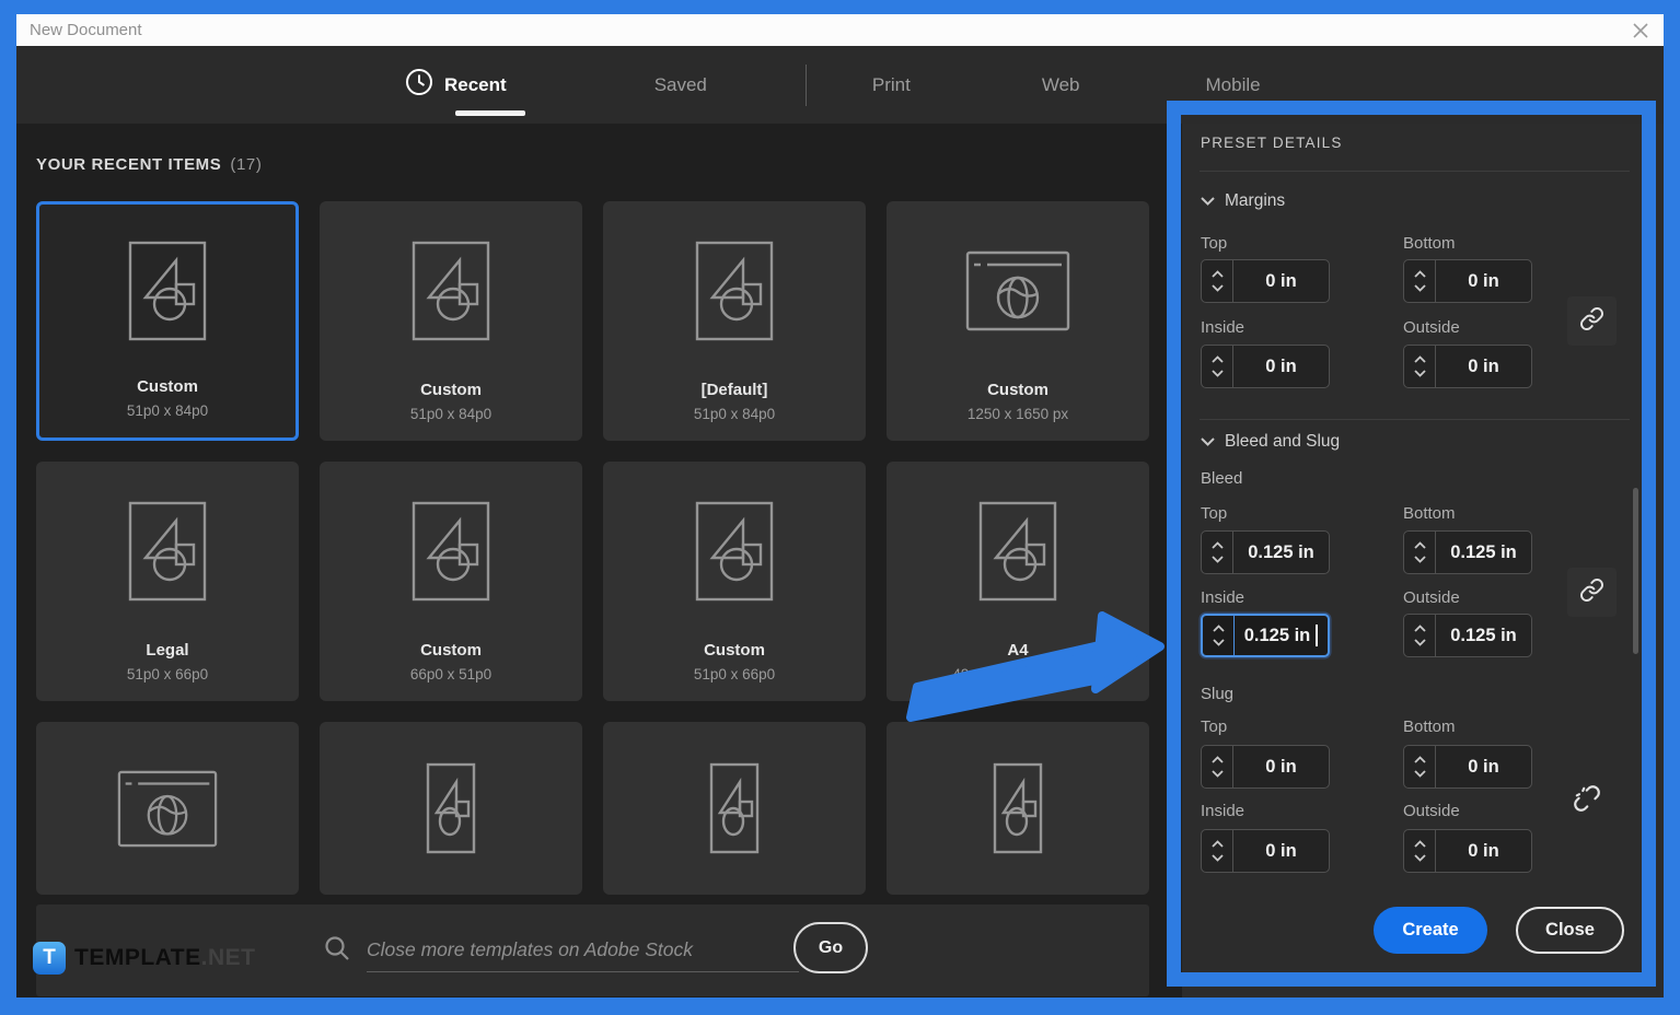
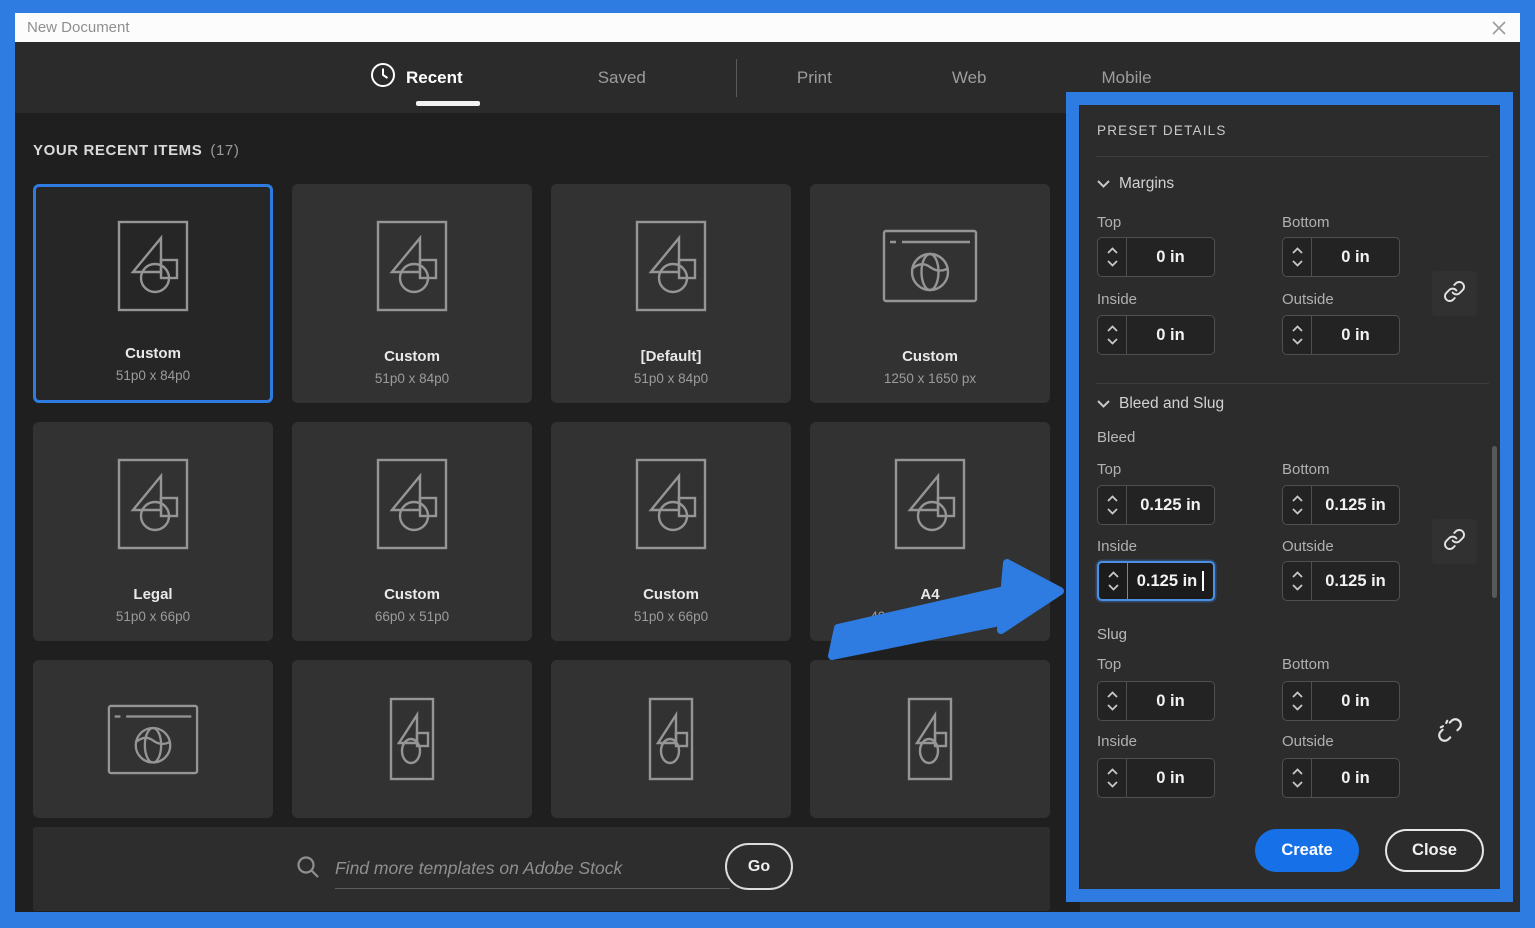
  New Document
  Recent
  Saved
  Print
  Web
  Mobile
  YOUR RECENT ITEMS (17)
  Custom
  51p0 x 84p0
  Custom
  51p0 x 84p0
  [Default]
  51p0 x 84p0
  Custom
  1250 x 1650 px
  Legal
  51p0 x 66p0
  Custom
  66p0 x 51p0
  Custom
  51p0 x 66p0
  A4
- Close more templates on Adobe Stock
+ Find more templates on Adobe Stock
  Go
- T
- TEMPLATE
  PRESET DETAILS
  Margins
  Top
  Bottom
  0 in
  0 in
  Inside
  Outside
  0 in
  0 in
  Bleed and Slug
  Bleed
  Top
  Bottom
  0.125 in
  0.125 in
  Inside
  Outside
  0.125 in
  0.125 in
  Slug
  Top
  Bottom
  0 in
  0 in
  Inside
  Outside
  0 in
  0 in
  Create
  Close
